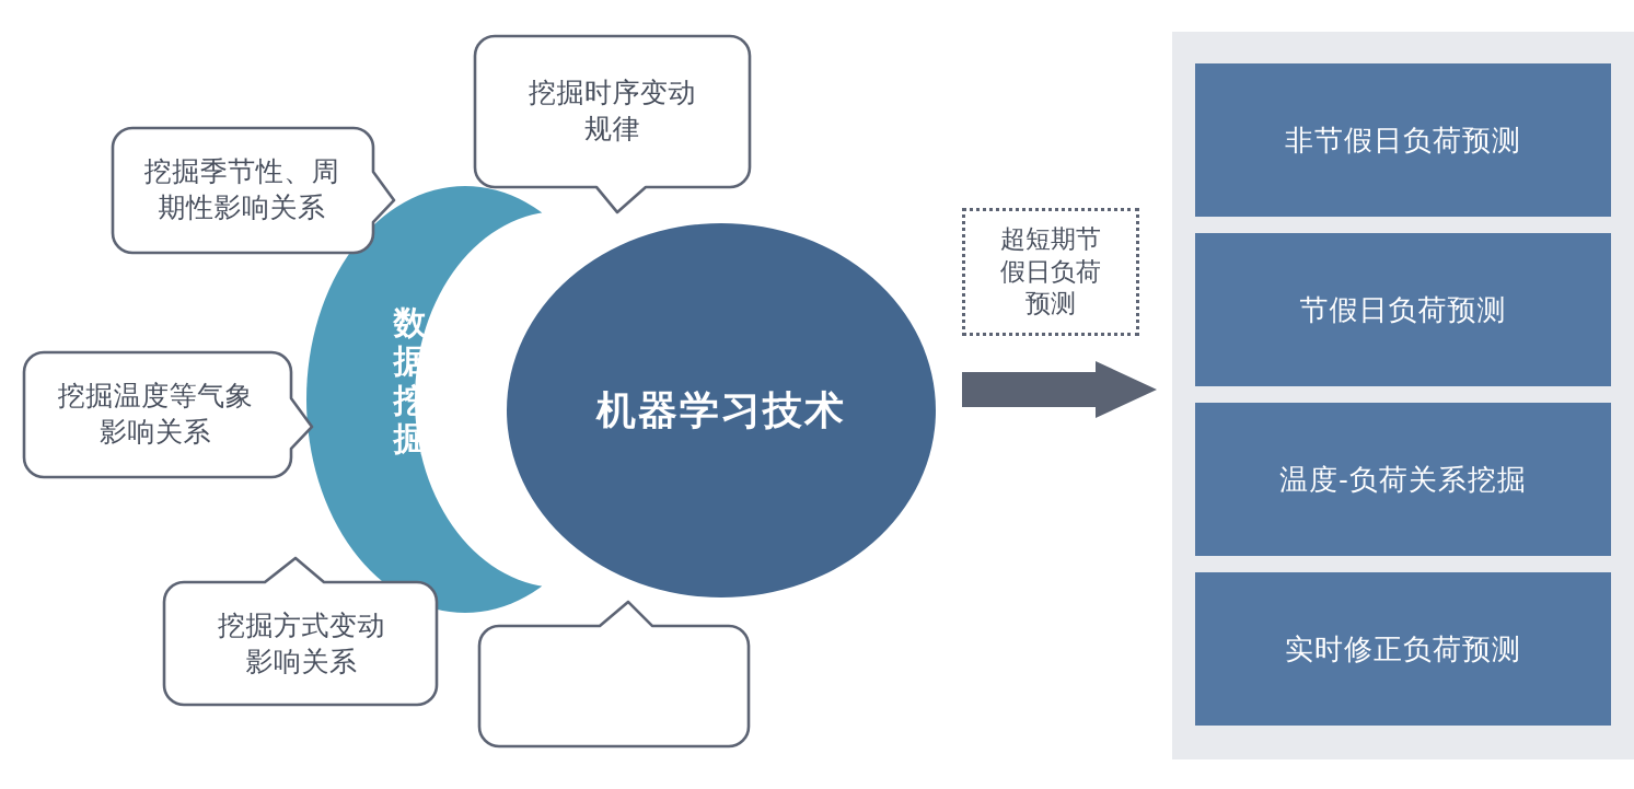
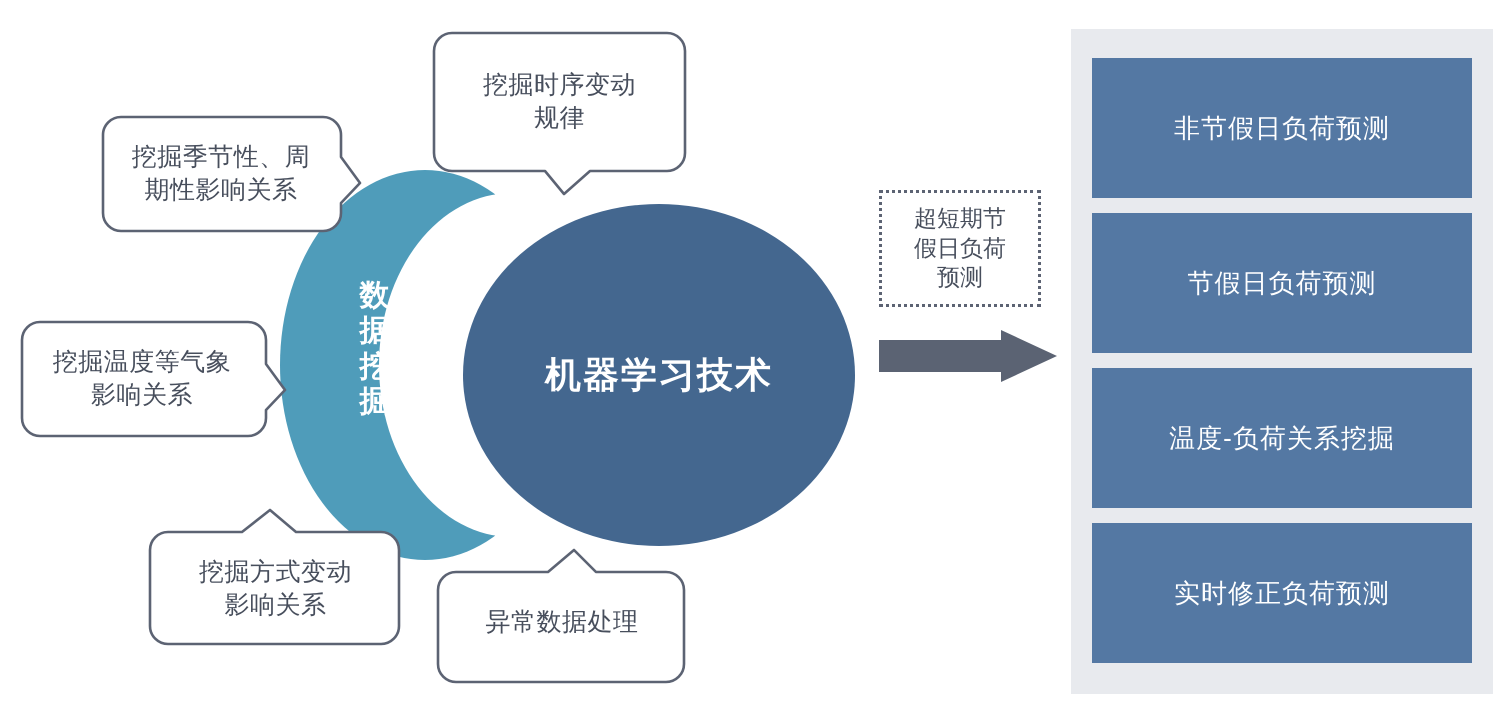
  数
  据
  挖
  掘
  机器学习技术
  挖掘时序变动
  规律
  挖掘季节性、周
  期性影响关系
  挖掘温度等气象
  影响关系
  挖掘方式变动
  影响关系
+ 异常数据处理
  超短期节
  假日负荷
  预测
  非节假日负荷预测
  节假日负荷预测
  温度-负荷关系挖掘
  实时修正负荷预测
